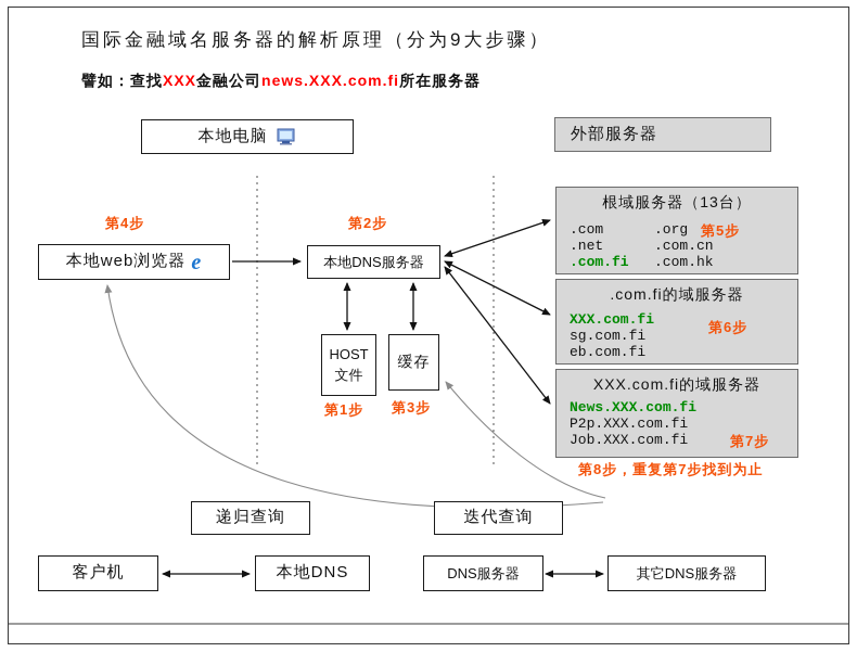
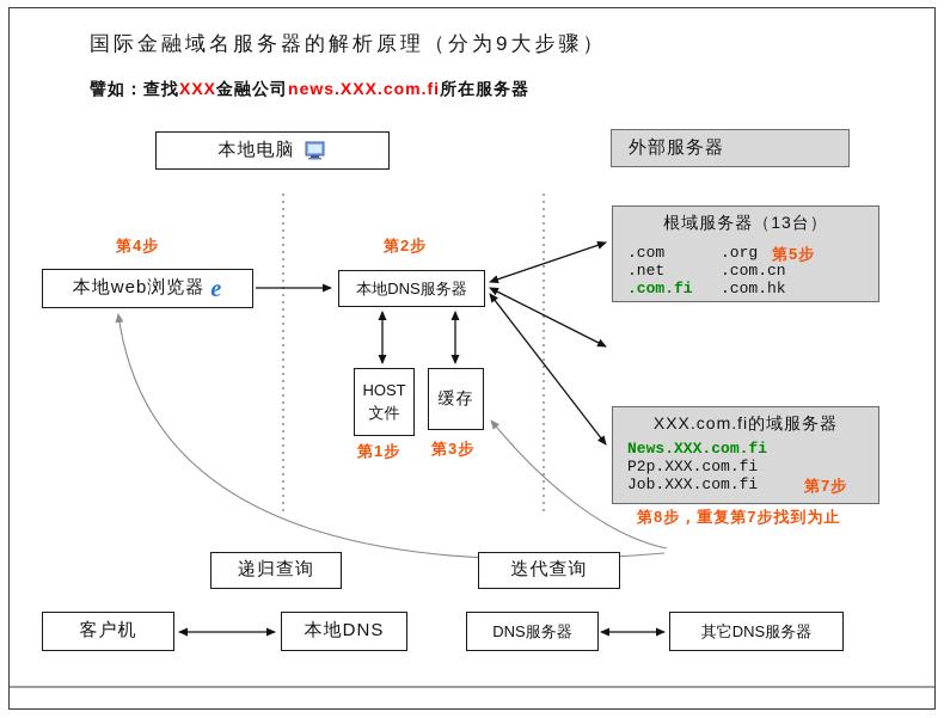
  国际金融域名服务器的解析原理（分为9大步骤）
  譬如：查找XXX金融公司news.XXX.com.fi所在服务器
  本地电脑
  外部服务器
  第4步
  第2步
  第1步
  第3步
  第8步，重复第7步找到为止
  本地web浏览器
  e
  本地DNS服务器
  HOST
  文件
  缓存
  根域服务器（13台）
  .com
  .net
  .com.fi
  .org
  .com.cn
  .com.hk
  第5步
- .com.fi的域服务器
- XXX.com.fi
- sg.com.fi
- eb.com.fi
- 第6步
  XXX.com.fi的域服务器
  News.XXX.com.fi
  P2p.XXX.com.fi
  Job.XXX.com.fi
  第7步
  递归查询
  迭代查询
  客户机
  本地DNS
  DNS服务器
  其它DNS服务器
